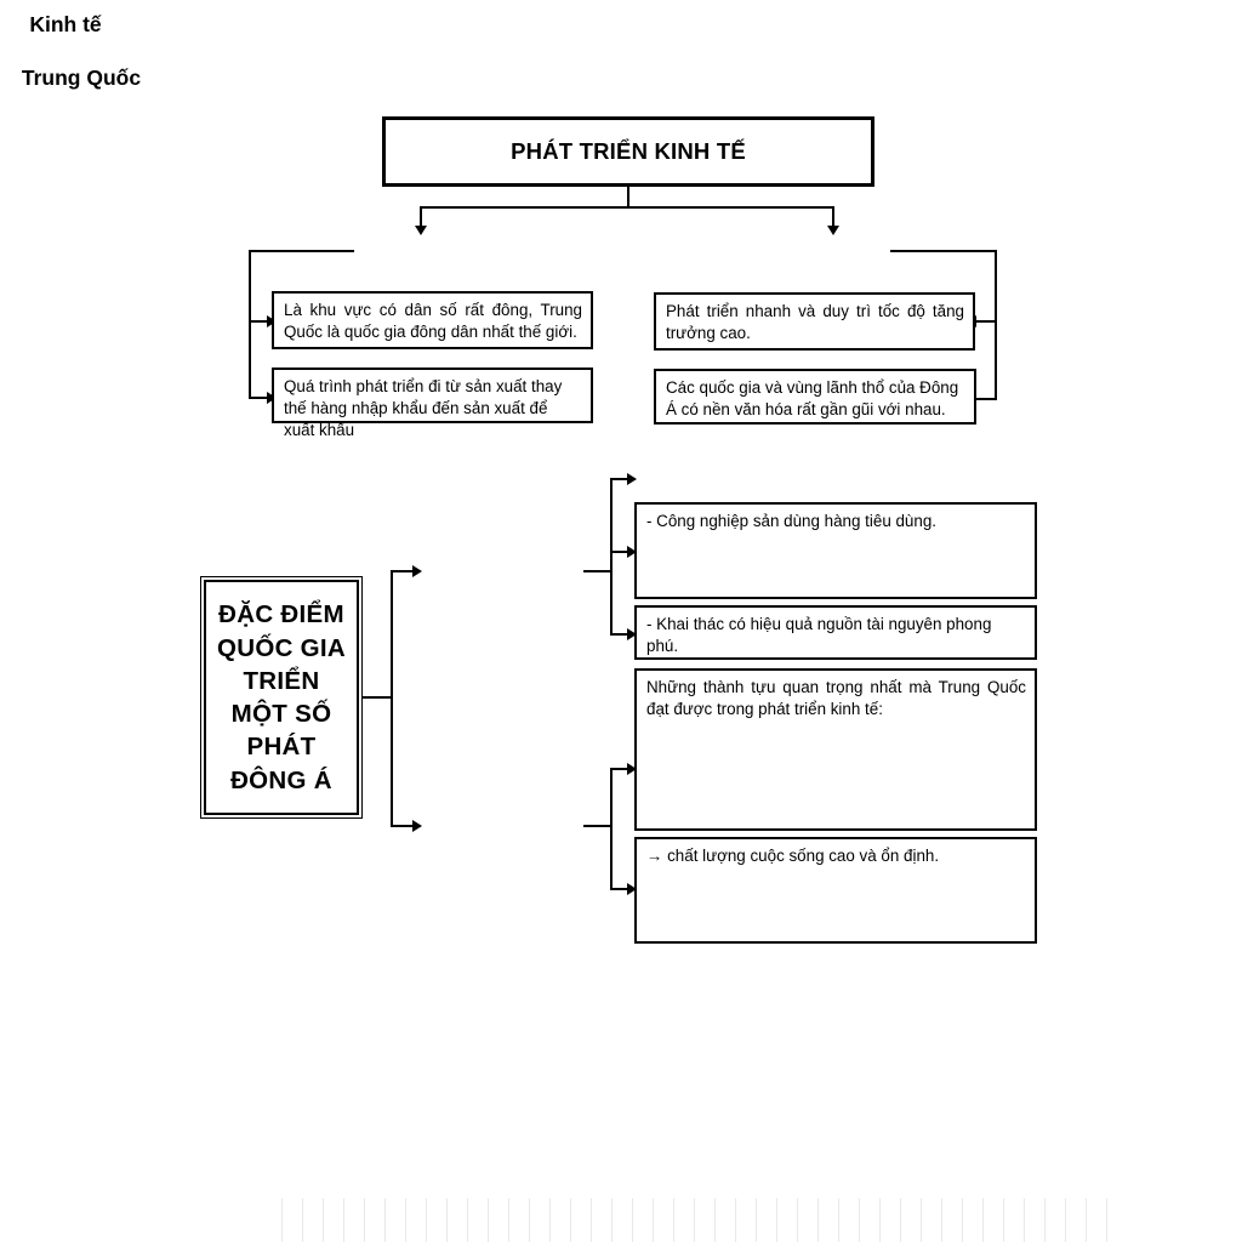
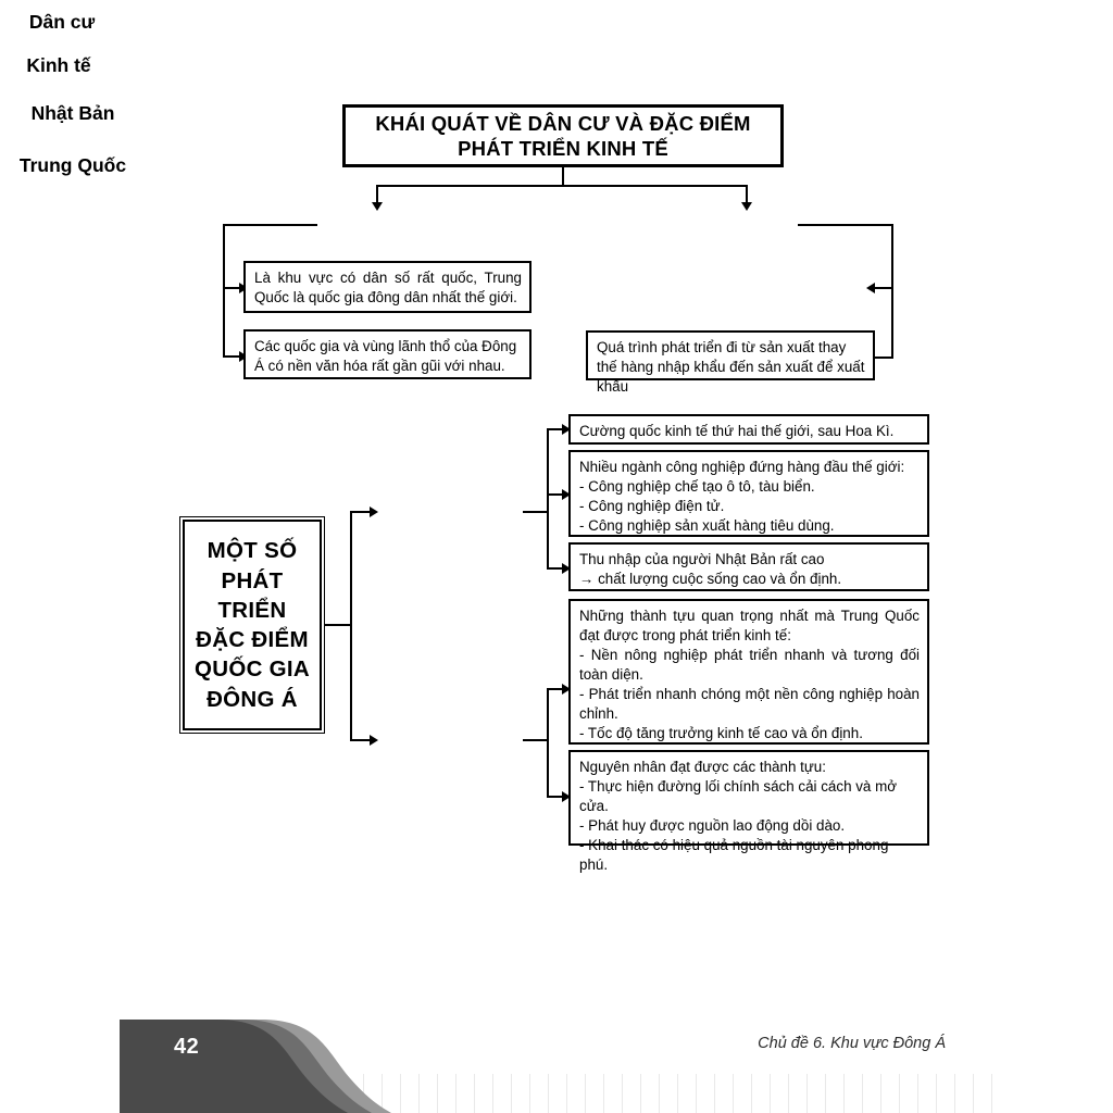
+ KHÁI QUÁT VỀ DÂN CƯ VÀ ĐẶC ĐIỂM
  PHÁT TRIỂN KINH TẾ
+ Dân cư
  Kinh tế
- Là khu vực có dân số rất đông, Trung Quốc là quốc gia đông dân nhất thế giới.
+ Là khu vực có dân số rất quốc, Trung Quốc là quốc gia đông dân nhất thế giới.
- Quá trình phát triển đi từ sản xuất thay thế hàng nhập khẩu đến sản xuất để xuất khẩu
+ Các quốc gia và vùng lãnh thổ của Đông Á có nền văn hóa rất gần gũi với nhau.
- Phát triển nhanh và duy trì tốc độ tăng trưởng cao.
- Các quốc gia và vùng lãnh thổ của Đông Á có nền văn hóa rất gần gũi với nhau.
+ Quá trình phát triển đi từ sản xuất thay thế hàng nhập khẩu đến sản xuất để xuất khẩu
- ĐẶC ĐIỂM
+ MỘT SỐ
- QUỐC GIA
+ PHÁT
  TRIỂN
- MỘT SỐ
+ ĐẶC ĐIỂM
- PHÁT
+ QUỐC GIA
  ĐÔNG Á
+ Nhật Bản
  Trung Quốc
+ Cường quốc kinh tế thứ hai thế giới, sau Hoa Kì.
+ Nhiều ngành công nghiệp đứng hàng đầu thế giới:
+ - Công nghiệp chế tạo ô tô, tàu biển.
+ - Công nghiệp điện tử.
- - Công nghiệp sản dùng hàng tiêu dùng.
+ - Công nghiệp sản xuất hàng tiêu dùng.
+ Thu nhập của người Nhật Bản rất cao
- - Khai thác có hiệu quả nguồn tài nguyên phong phú.
+ → chất lượng cuộc sống cao và ổn định.
  Những thành tựu quan trọng nhất mà Trung Quốc đạt được trong phát triển kinh tế:
+ - Nền nông nghiệp phát triển nhanh và tương đối toàn diện.
+ - Phát triển nhanh chóng một nền công nghiệp hoàn chỉnh.
+ - Tốc độ tăng trưởng kinh tế cao và ổn định.
+ Nguyên nhân đạt được các thành tựu:
+ - Thực hiện đường lối chính sách cải cách và mở cửa.
+ - Phát huy được nguồn lao động dồi dào.
- → chất lượng cuộc sống cao và ổn định.
+ - Khai thác có hiệu quả nguồn tài nguyên phong phú.
+ 42
+ Chủ đề 6. Khu vực Đông Á
